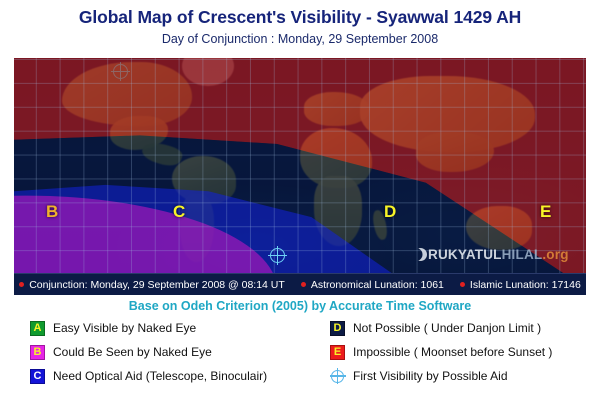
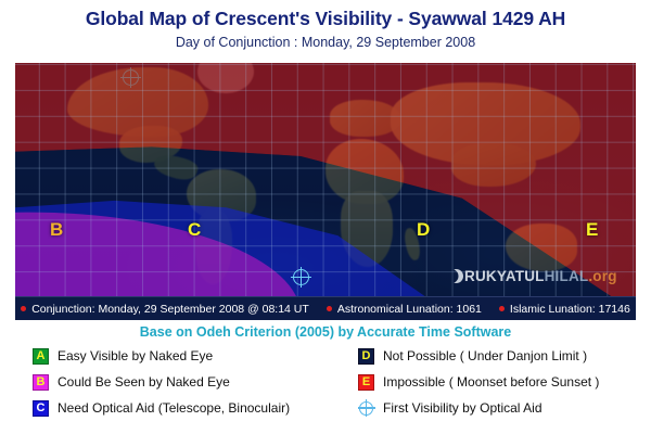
  Global Map of Crescent's Visibility - Syawwal 1429 AH
  Day of Conjunction : Monday, 29 September 2008
  B
  C
  D
  E
  RUKYATULHILAL.org
  Conjunction: Monday, 29 September 2008 @ 08:14 UT
  Astronomical Lunation: 1061
  Islamic Lunation: 17146
  Base on Odeh Criterion (2005) by Accurate Time Software
  A
  Easy Visible by Naked Eye
  D
  Not Possible ( Under Danjon Limit )
  B
  Could Be Seen by Naked Eye
  E
  Impossible ( Moonset before Sunset )
  C
  Need Optical Aid (Telescope, Binoculair)
- First Visibility by Possible Aid
+ First Visibility by Optical Aid
